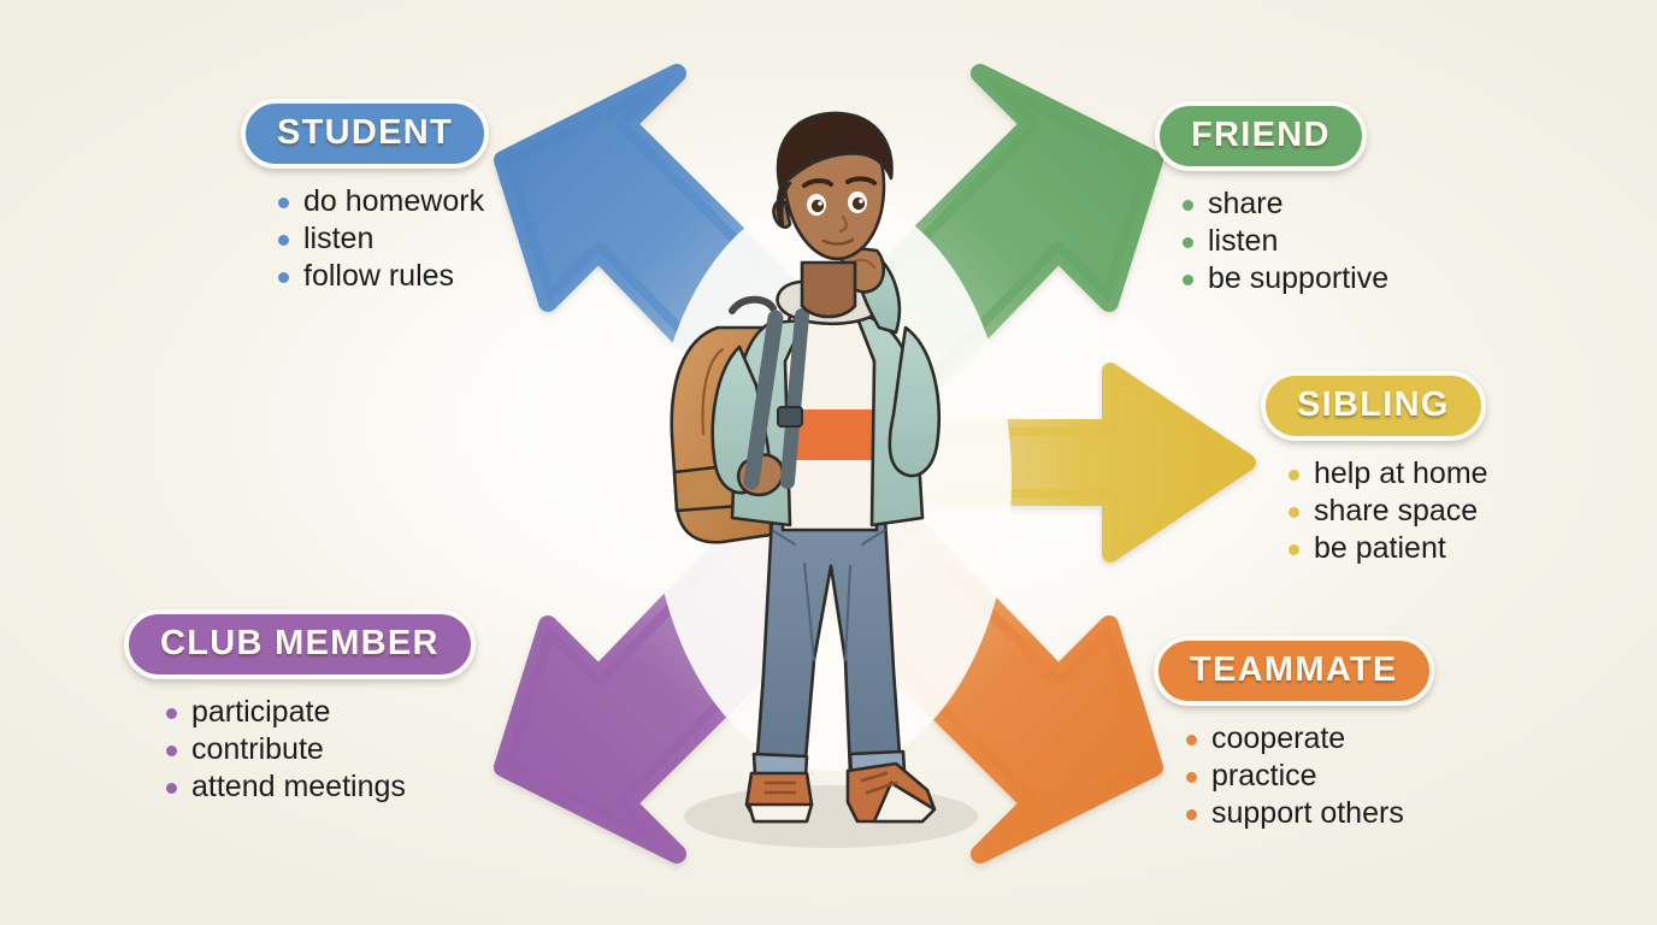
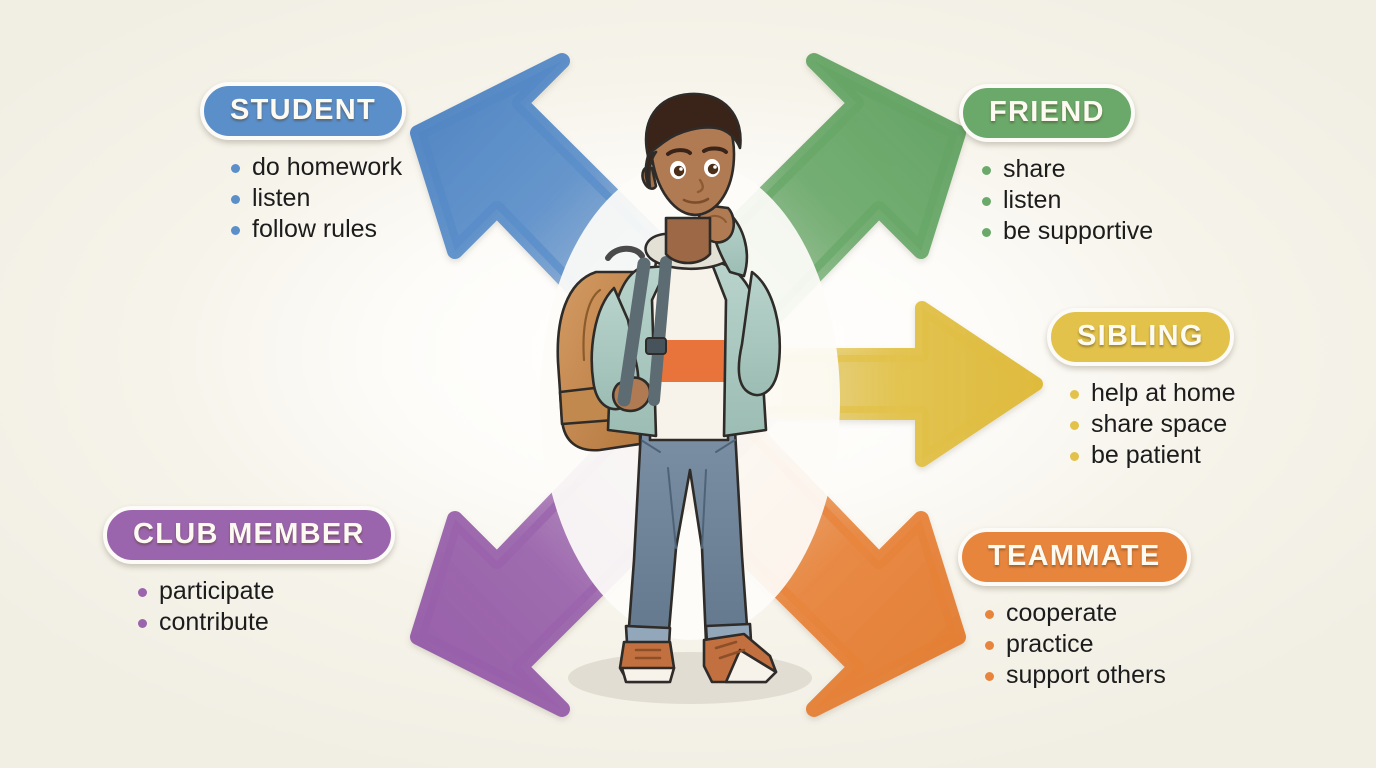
  STUDENT
  do homework
  listen
  follow rules
  FRIEND
  share
  listen
  be supportive
  SIBLING
  help at home
  share space
  be patient
  TEAMMATE
  cooperate
  practice
  support others
  CLUB MEMBER
  participate
  contribute
- attend meetings
